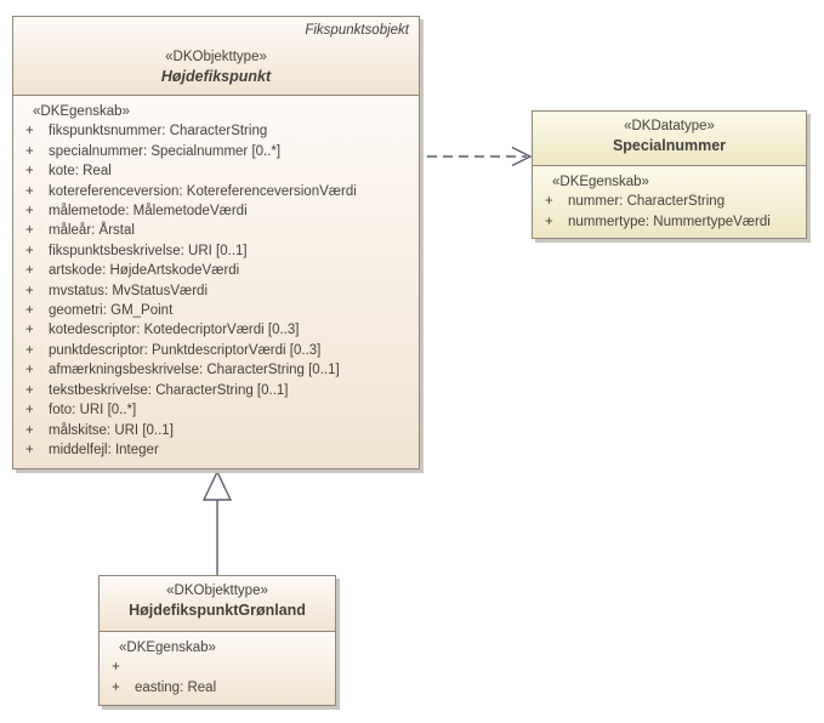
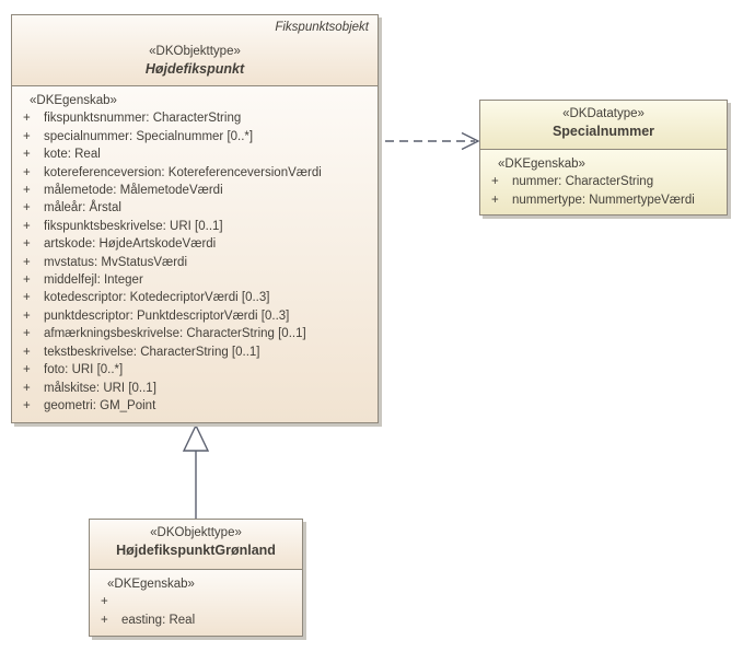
  Fikspunktsobjekt
  «DKObjekttype»
  Højdefikspunkt
  «DKEgenskab»
  +
  fikspunktsnummer: CharacterString
  +
  specialnummer: Specialnummer [0..*]
  +
  kote: Real
  +
  kotereferenceversion: KotereferenceversionVærdi
  +
  målemetode: MålemetodeVærdi
  +
  måleår: Årstal
  +
  fikspunktsbeskrivelse: URI [0..1]
  +
  artskode: HøjdeArtskodeVærdi
  +
  mvstatus: MvStatusVærdi
  +
- geometri: GM_Point
+ middelfejl: Integer
  +
  kotedescriptor: KotedecriptorVærdi [0..3]
  +
  punktdescriptor: PunktdescriptorVærdi [0..3]
  +
  afmærkningsbeskrivelse: CharacterString [0..1]
  +
  tekstbeskrivelse: CharacterString [0..1]
  +
  foto: URI [0..*]
  +
  målskitse: URI [0..1]
  +
- middelfejl: Integer
+ geometri: GM_Point
  «DKDatatype»
  Specialnummer
  «DKEgenskab»
  +
  nummer: CharacterString
  +
  nummertype: NummertypeVærdi
  «DKObjekttype»
  HøjdefikspunktGrønland
  «DKEgenskab»
  +
  +
  easting: Real
